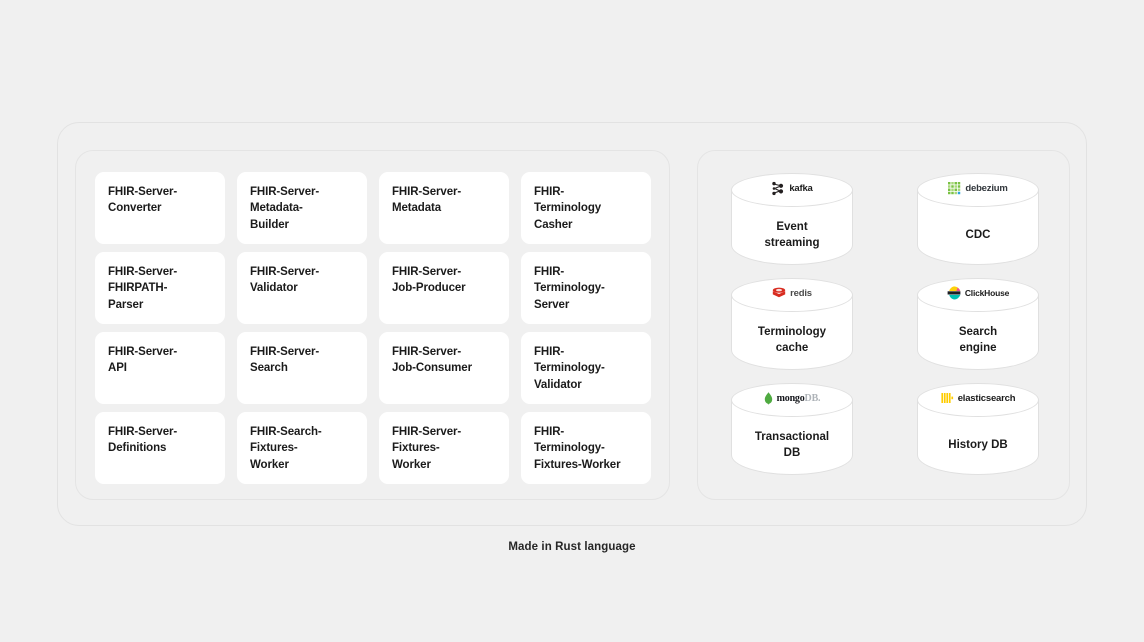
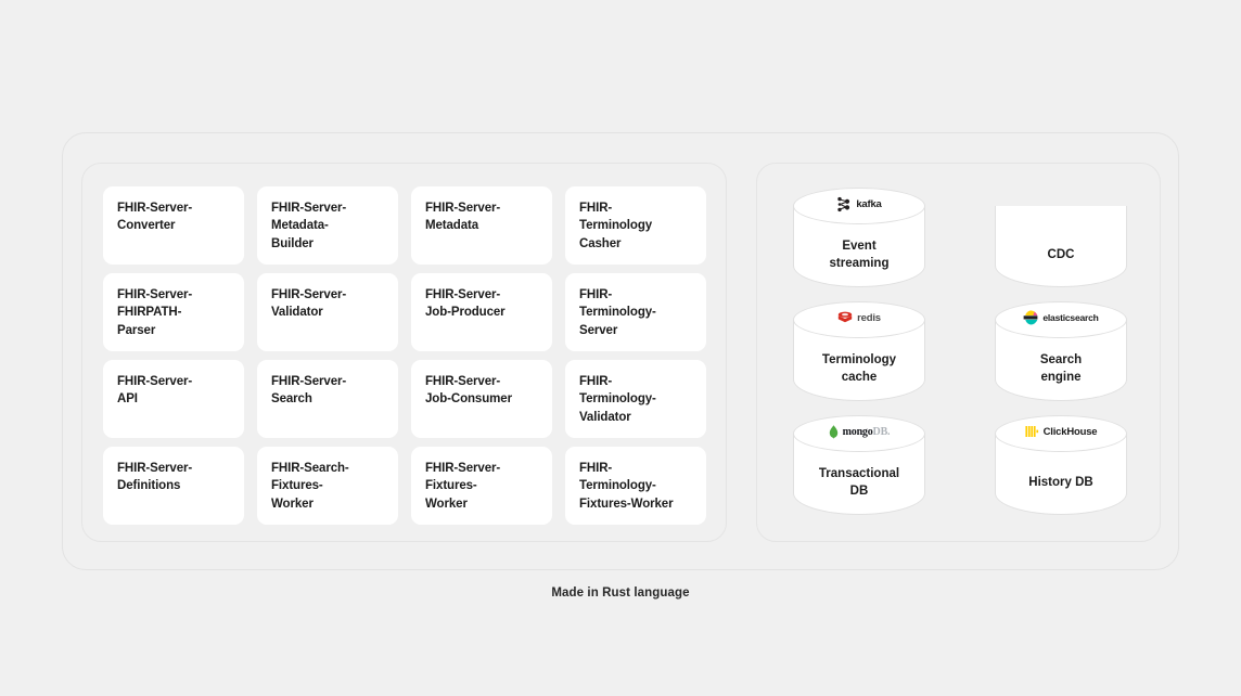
  FHIR-Server-
  Converter
  FHIR-Server-
  Metadata-
  Builder
  FHIR-Server-
  Metadata
  FHIR-
  Terminology
  Casher
  FHIR-Server-
  FHIRPATH-
  Parser
  FHIR-Server-
  Validator
  FHIR-Server-
  Job-Producer
  FHIR-
  Terminology-
  Server
  FHIR-Server-
  API
  FHIR-Server-
  Search
  FHIR-Server-
  Job-Consumer
  FHIR-
  Terminology-
  Validator
  FHIR-Server-
  Definitions
  FHIR-Search-
  Fixtures-
  Worker
  FHIR-Server-
  Fixtures-
  Worker
  FHIR-
  Terminology-
  Fixtures-Worker
  kafka
  Event
  streaming
- debezium
  CDC
  redis
  Terminology
  cache
- ClickHouse
+ elasticsearch
  Search
  engine
  mongoDB.
  Transactional
  DB
- elasticsearch
+ ClickHouse
  History DB
  Made in Rust language
